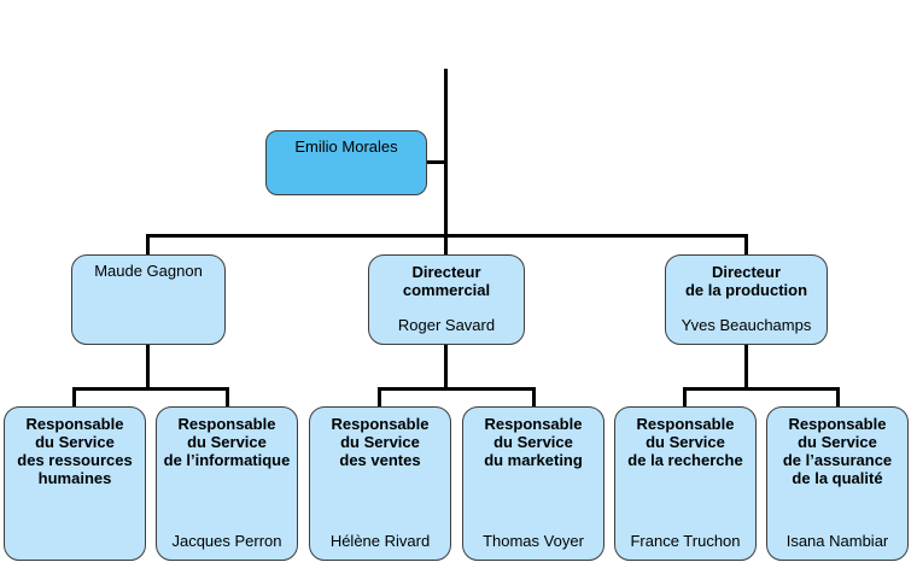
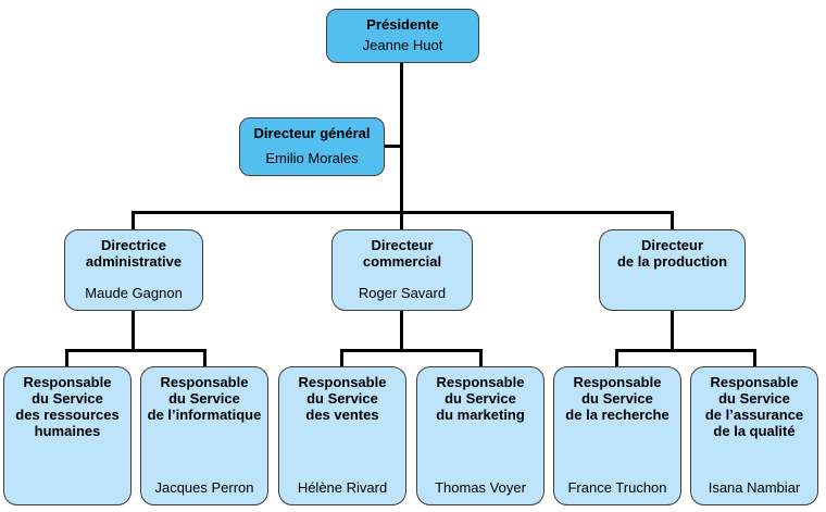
+ Présidente
+ Jeanne Huot
+ Directeur général
  Emilio Morales
+ Directrice
+ administrative
  Maude Gagnon
  Directeur
  commercial
  Roger Savard
  Directeur
  de la production
- Yves Beauchamps
  Responsable
  du Service
  des ressources
  humaines
  Responsable
  du Service
  de l’informatique
  Jacques Perron
  Responsable
  du Service
  des ventes
  Hélène Rivard
  Responsable
  du Service
  du marketing
  Thomas Voyer
  Responsable
  du Service
  de la recherche
  France Truchon
  Responsable
  du Service
  de l’assurance
  de la qualité
  Isana Nambiar
